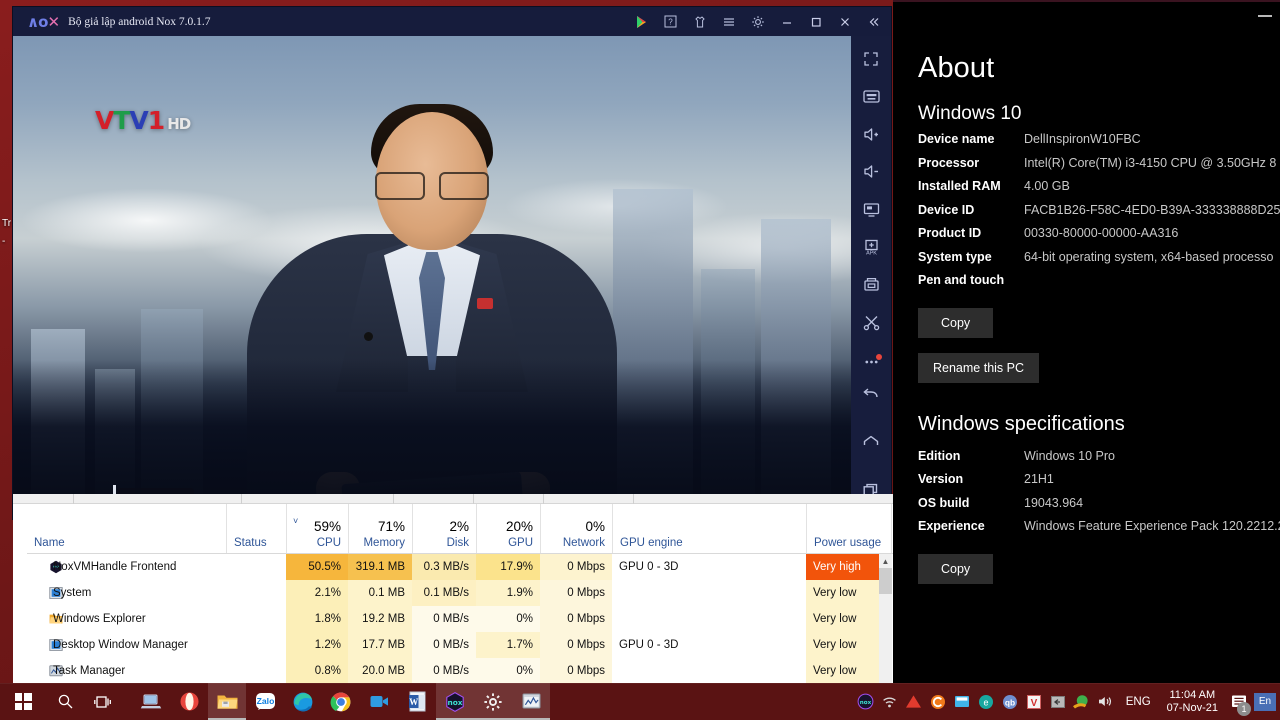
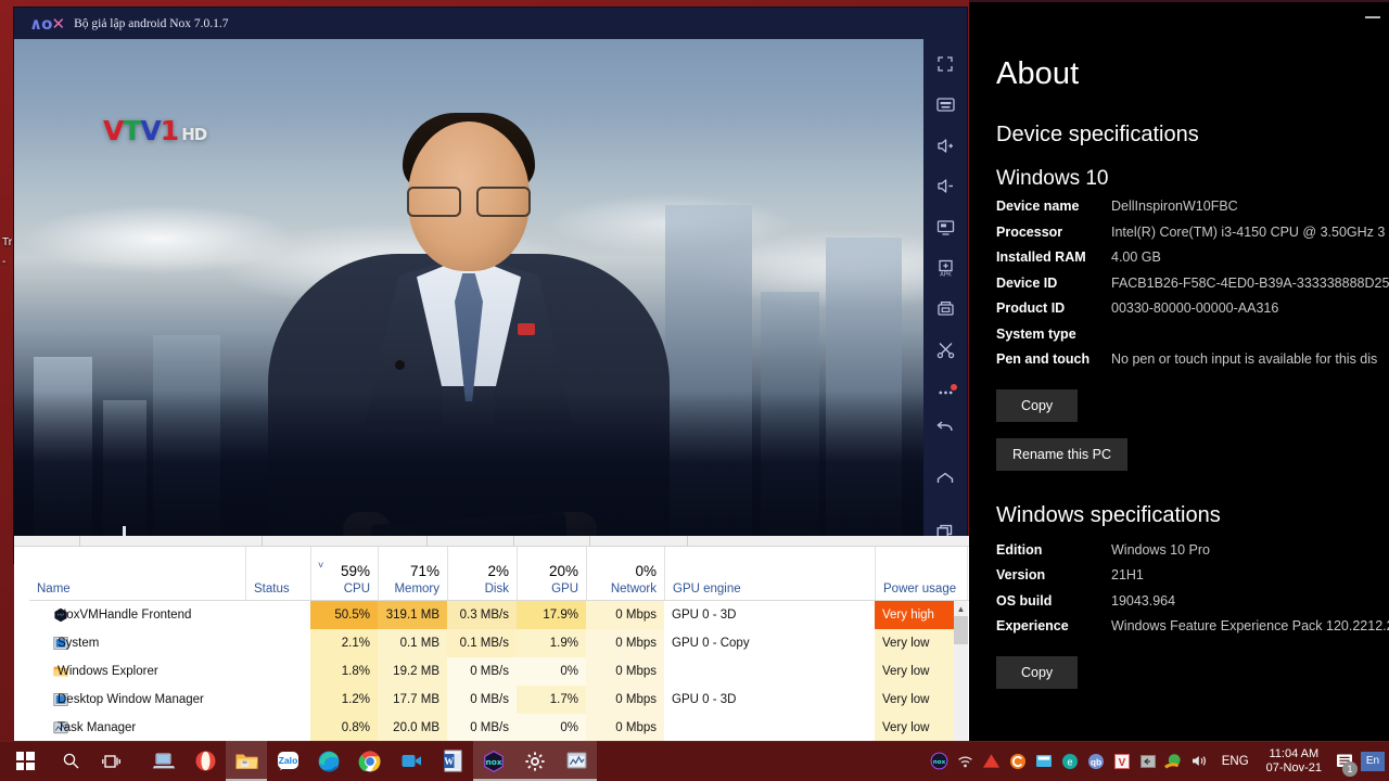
  Tr
  -
  About
+ Device specifications
  Windows 10
  Device name
  DellInspironW10FBC
  Processor
- Intel(R) Core(TM) i3-4150 CPU @ 3.50GHz 8
+ Intel(R) Core(TM) i3-4150 CPU @ 3.50GHz 3
  Installed RAM
  4.00 GB
  Device ID
  FACB1B26-F58C-4ED0-B39A-333338888D25
  Product ID
  00330-80000-00000-AA316
  System type
- 64-bit operating system, x64-based processo
  Pen and touch
+ No pen or touch input is available for this dis
  Copy
  Rename this PC
  Windows specifications
  Edition
  Windows 10 Pro
  Version
  21H1
  OS build
  19043.964
  Experience
  Windows Feature Experience Pack 120.2212.
  Copy
  ∧ο✕
  Bộ giả lập android Nox 7.0.1.7
- ?
  VTV1 HD
  Name
  Status
  59%
  CPU
  ˅
  71%
  Memory
  2%
  Disk
  20%
  GPU
  0%
  Network
  GPU engine
  Power usage
  NoxVMHandle Frontend
  50.5%
  319.1 MB
  0.3 MB/s
  17.9%
  0 Mbps
  GPU 0 - 3D
  Very high
  System
  2.1%
  0.1 MB
  0.1 MB/s
  1.9%
  0 Mbps
+ GPU 0 - Copy
  Very low
  Windows Explorer
  1.8%
  19.2 MB
  0 MB/s
  0%
  0 Mbps
  Very low
  Desktop Window Manager
  1.2%
  17.7 MB
  0 MB/s
  1.7%
  0 Mbps
  GPU 0 - 3D
  Very low
  Task Manager
  0.8%
  20.0 MB
  0 MB/s
  0%
  0 Mbps
  Very low
  ▲
  Zalo
  W
  nox
  e
  qb
  V
  ENG
  11:04 AM
  07-Nov-21
  1
  En
